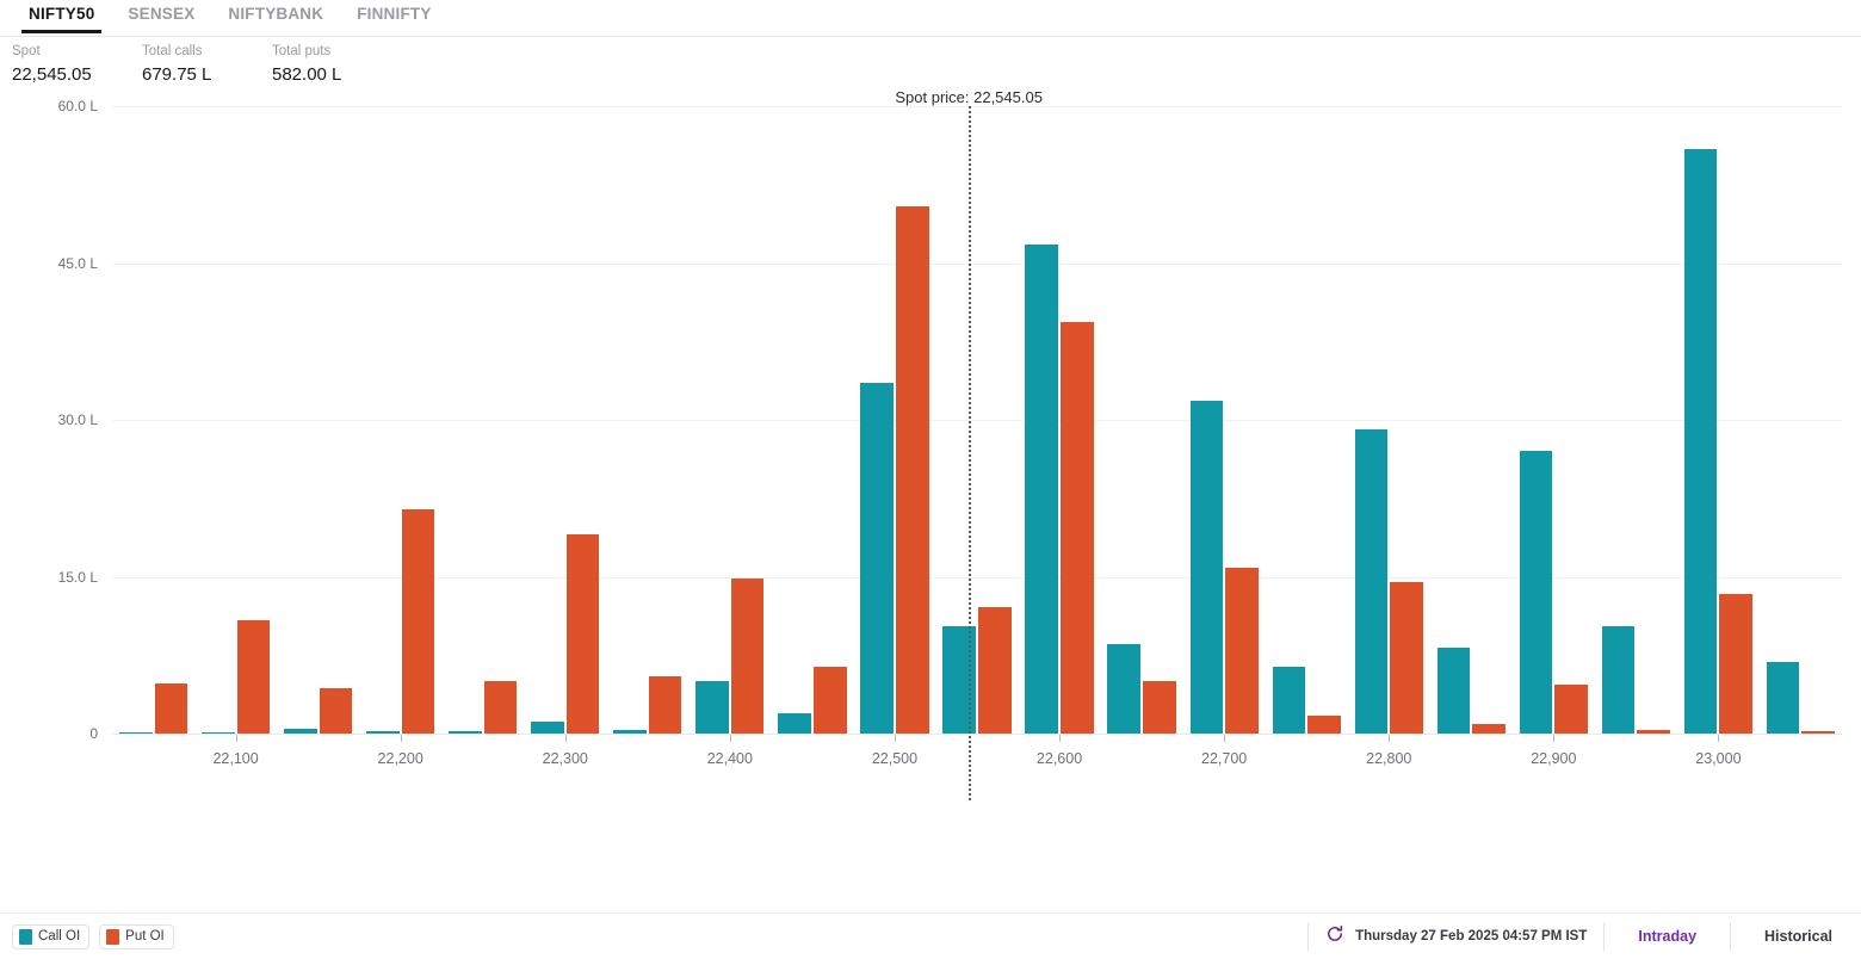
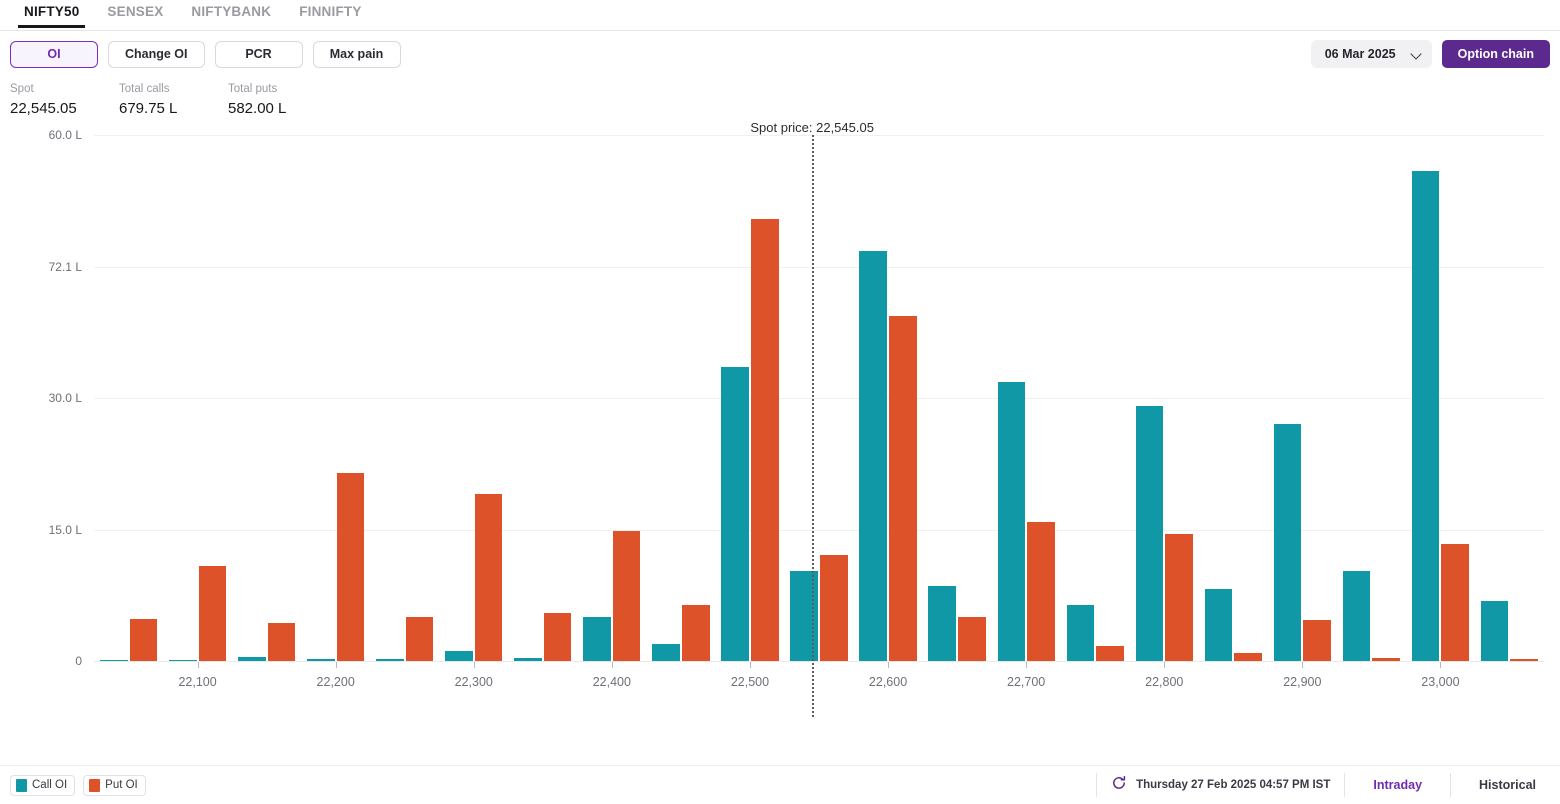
  NIFTY50
  SENSEX
  NIFTYBANK
  FINNIFTY
+ OI
+ Change OI
+ PCR
+ Max pain
+ 06 Mar 2025
+ Option chain
  Spot
  22,545.05
  Total calls
  679.75 L
  Total puts
  582.00 L
  0
  15.0 L
  30.0 L
- 45.0 L
+ 72.1 L
  60.0 L
  22,100
  22,200
  22,300
  22,400
  22,500
  22,600
  22,700
  22,800
  22,900
  23,000
  Spot price: 22,545.05
  Call OI
  Put OI
  Thursday 27 Feb 2025 04:57 PM IST
  Intraday
  Historical
